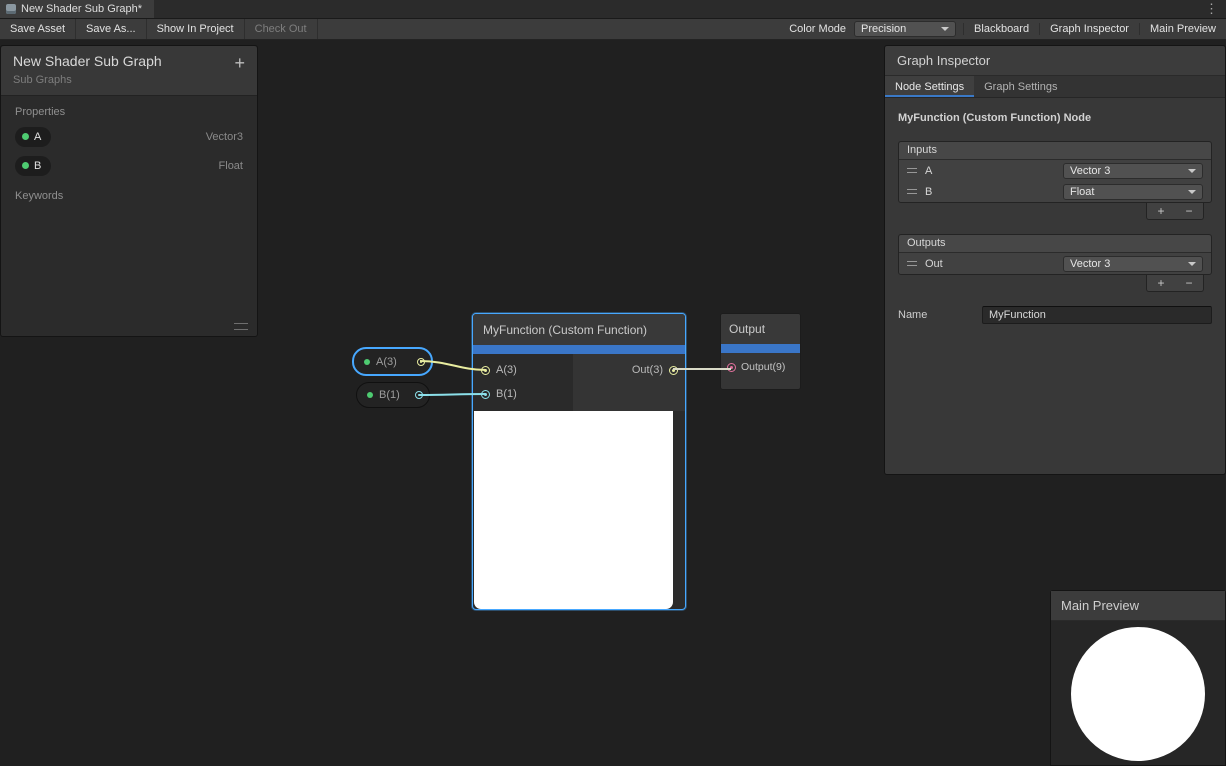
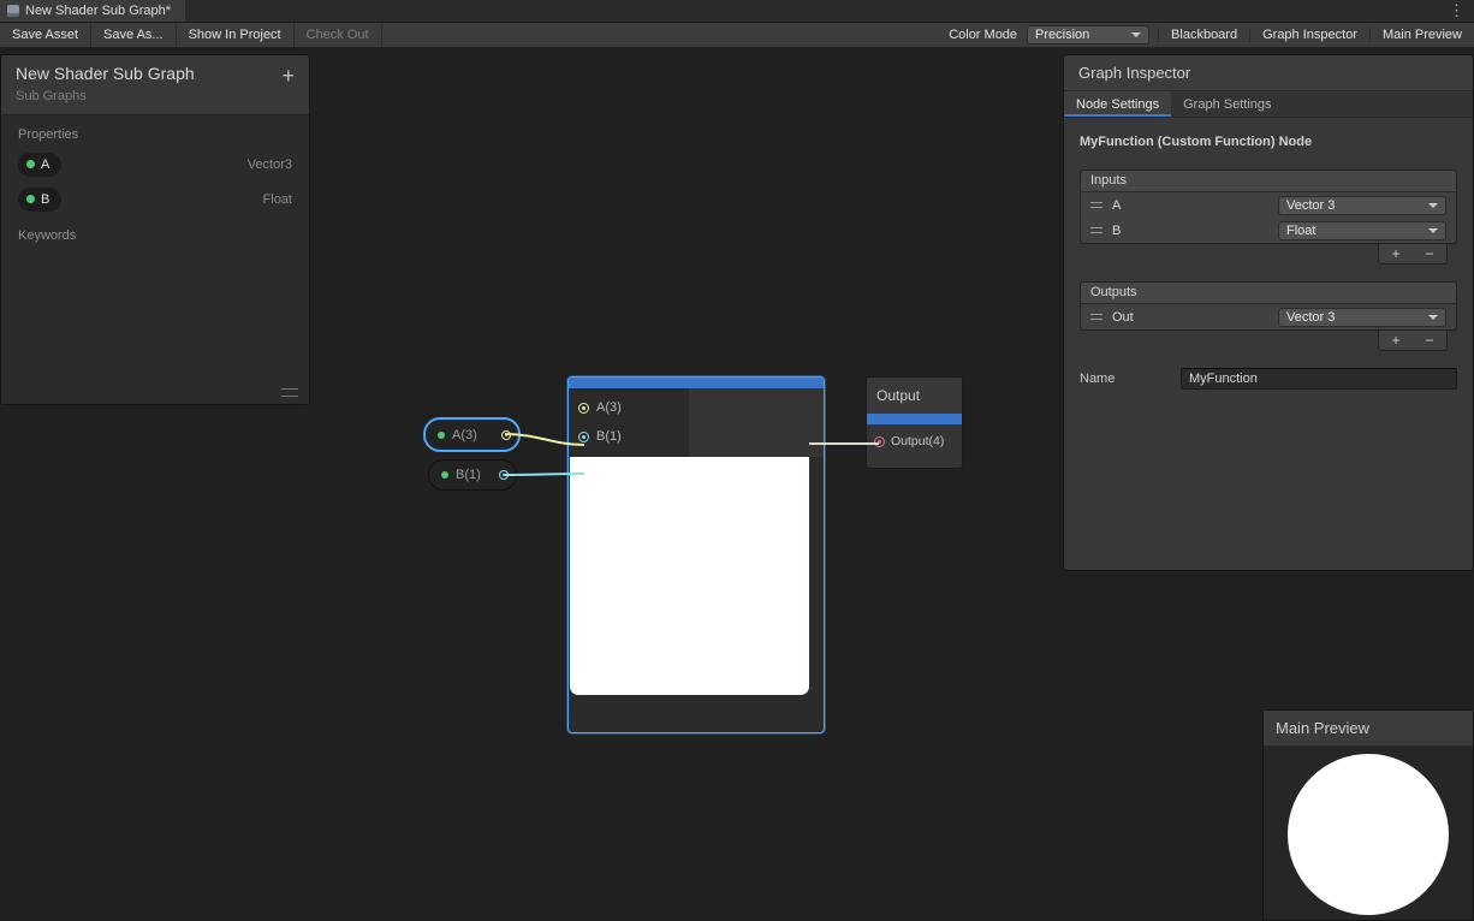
  New Shader Sub Graph*
  ⋮
  Save Asset
  Save As...
  Show In Project
  Check Out
  Color Mode
  Precision
  Blackboard
  Graph Inspector
  Main Preview
  A(3)
  B(1)
- MyFunction (Custom Function)
  A(3)
  B(1)
- Out(3)
  Output
- Output(9)
+ Output(4)
  New Shader Sub Graph
  Sub Graphs
  +
  Properties
  A
  Vector3
  B
  Float
  Keywords
  Graph Inspector
  Node Settings
  Graph Settings
  MyFunction (Custom Function) Node
  Inputs
  A
  Vector 3
  B
  Float
  +
  −
  Outputs
  Out
  Vector 3
  +
  −
  Name
  MyFunction
  Main Preview
